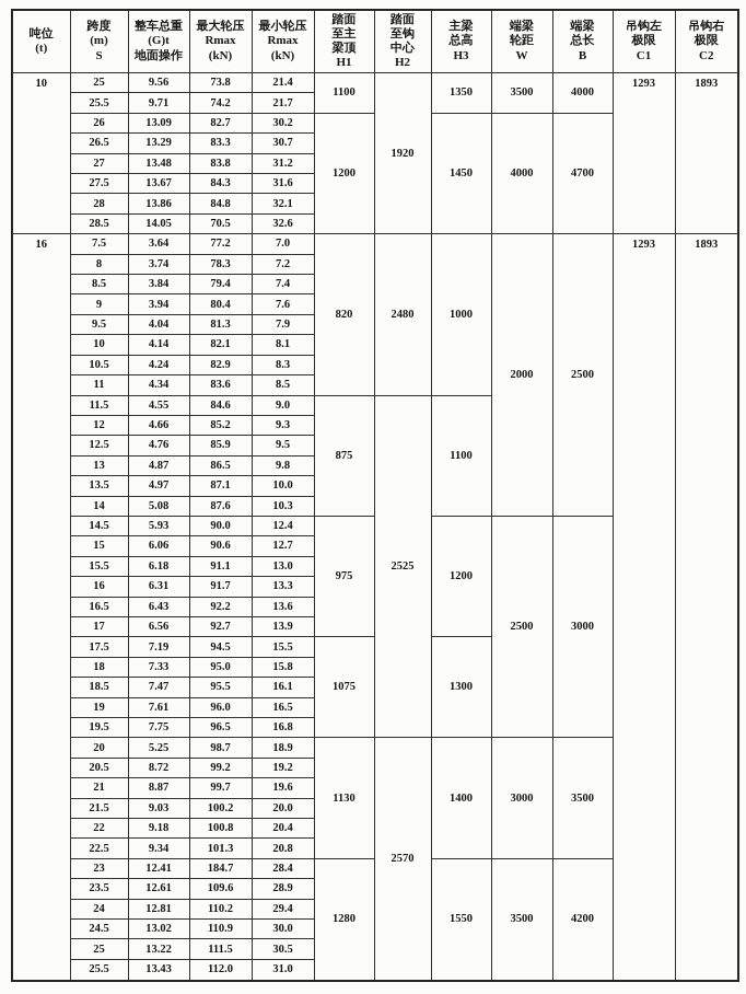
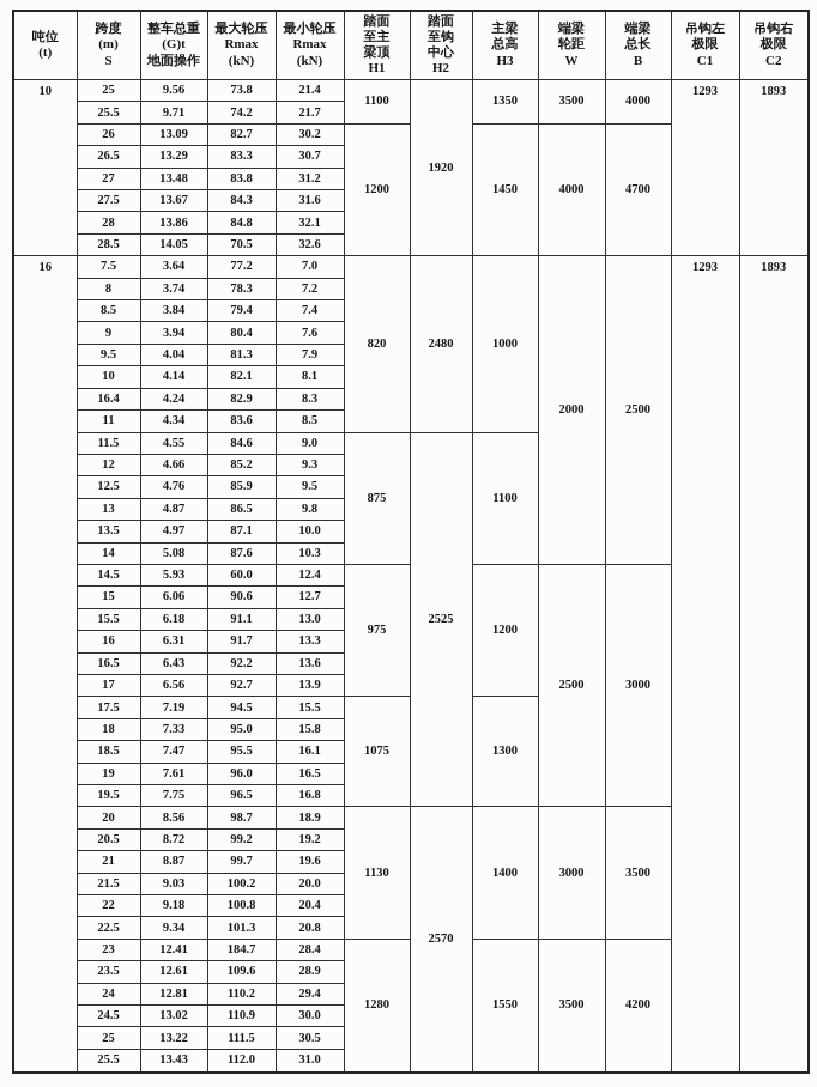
  吨位(t)	跨度(m)S	整车总重(G)t地面操作	最大轮压Rmax(kN)	最小轮压Rmax(kN)	踏面至主梁顶H1	踏面至钩中心H2	主梁总高H3	端梁轮距W	端梁总长B	吊钩左极限C1	吊钩右极限C2
  10	25	9.56	73.8	21.4	1100	1920	1350	3500	4000	1293	1893
  25.5	9.71	74.2	21.7
  26	13.09	82.7	30.2	1200	1450	4000	4700
  26.5	13.29	83.3	30.7
  27	13.48	83.8	31.2
  27.5	13.67	84.3	31.6
  28	13.86	84.8	32.1
  28.5	14.05	70.5	32.6
  16	7.5	3.64	77.2	7.0	820	2480	1000	2000	2500	1293	1893
  8	3.74	78.3	7.2
  8.5	3.84	79.4	7.4
  9	3.94	80.4	7.6
  9.5	4.04	81.3	7.9
  10	4.14	82.1	8.1
- 10.5	4.24	82.9	8.3
+ 16.4	4.24	82.9	8.3
  11	4.34	83.6	8.5
  11.5	4.55	84.6	9.0	875	2525	1100
  12	4.66	85.2	9.3
  12.5	4.76	85.9	9.5
  13	4.87	86.5	9.8
  13.5	4.97	87.1	10.0
  14	5.08	87.6	10.3
- 14.5	5.93	90.0	12.4	975	1200	2500	3000
+ 14.5	5.93	60.0	12.4	975	1200	2500	3000
  15	6.06	90.6	12.7
  15.5	6.18	91.1	13.0
  16	6.31	91.7	13.3
  16.5	6.43	92.2	13.6
  17	6.56	92.7	13.9
  17.5	7.19	94.5	15.5	1075	1300
  18	7.33	95.0	15.8
  18.5	7.47	95.5	16.1
  19	7.61	96.0	16.5
  19.5	7.75	96.5	16.8
- 20	5.25	98.7	18.9	1130	2570	1400	3000	3500
+ 20	8.56	98.7	18.9	1130	2570	1400	3000	3500
  20.5	8.72	99.2	19.2
  21	8.87	99.7	19.6
  21.5	9.03	100.2	20.0
  22	9.18	100.8	20.4
  22.5	9.34	101.3	20.8
  23	12.41	184.7	28.4	1280	1550	3500	4200
  23.5	12.61	109.6	28.9
  24	12.81	110.2	29.4
  24.5	13.02	110.9	30.0
  25	13.22	111.5	30.5
  25.5	13.43	112.0	31.0
